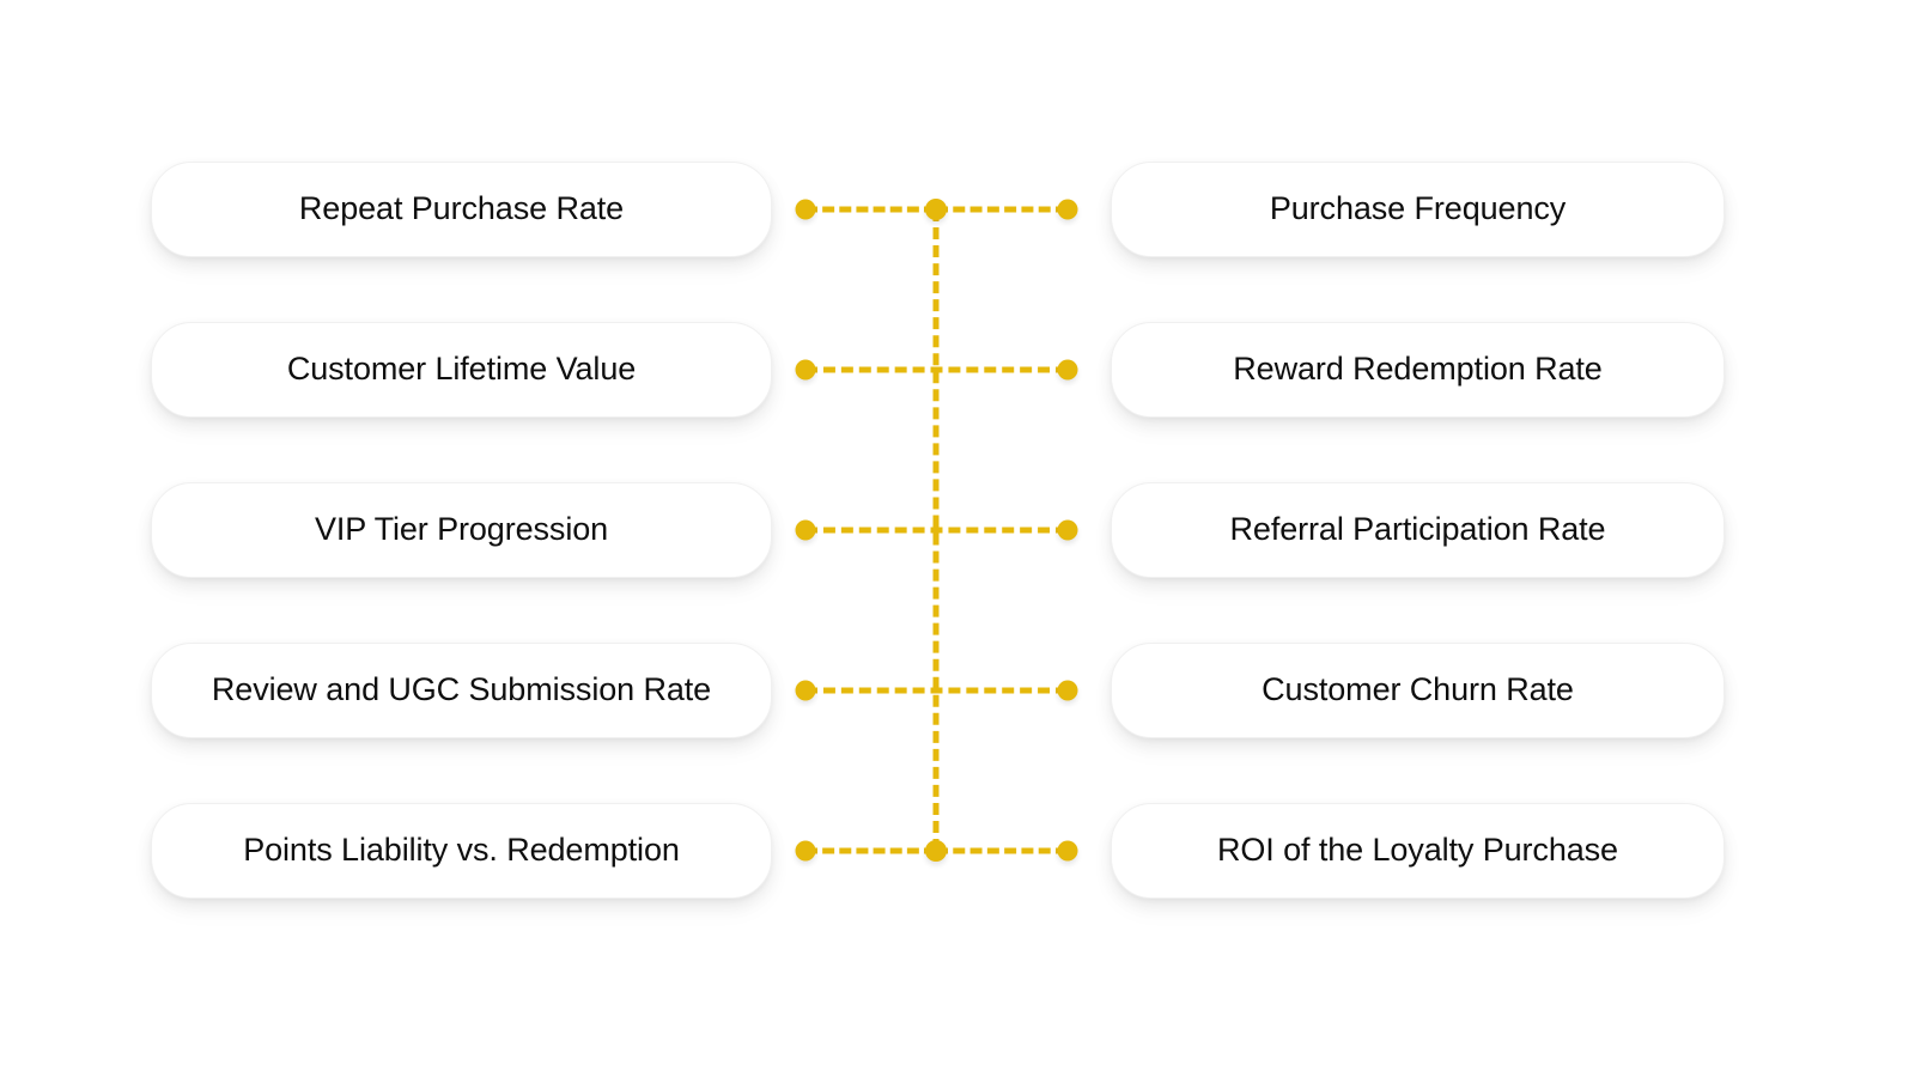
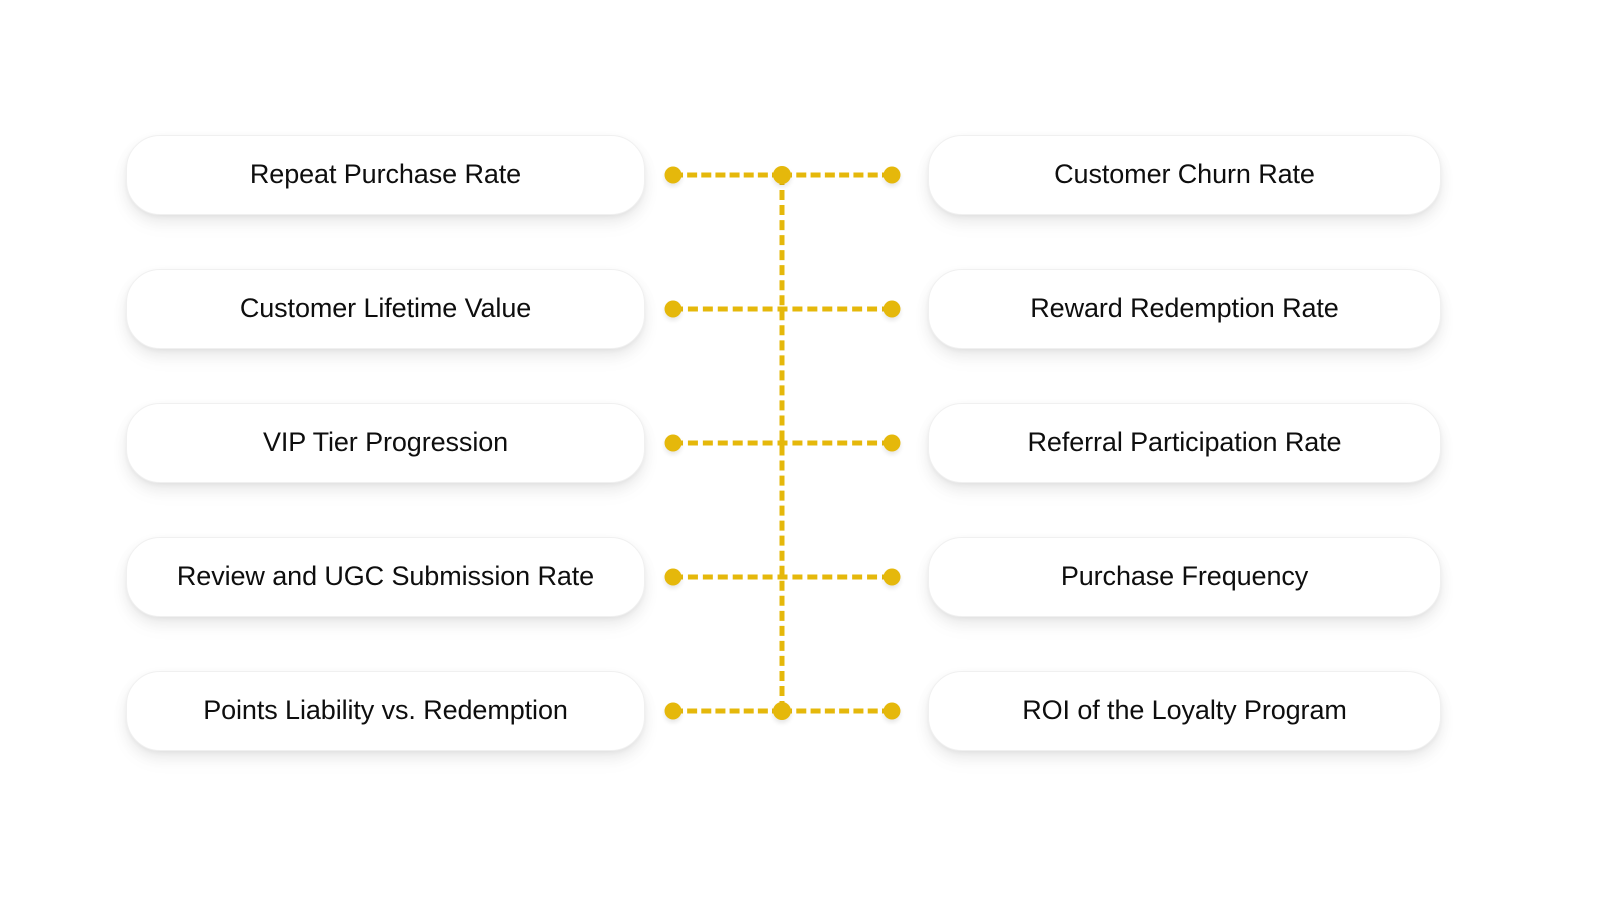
  Repeat Purchase Rate
- Purchase Frequency
+ Customer Churn Rate
  Customer Lifetime Value
  Reward Redemption Rate
  VIP Tier Progression
  Referral Participation Rate
  Review and UGC Submission Rate
- Customer Churn Rate
+ Purchase Frequency
  Points Liability vs. Redemption
- ROI of the Loyalty Purchase
+ ROI of the Loyalty Program
